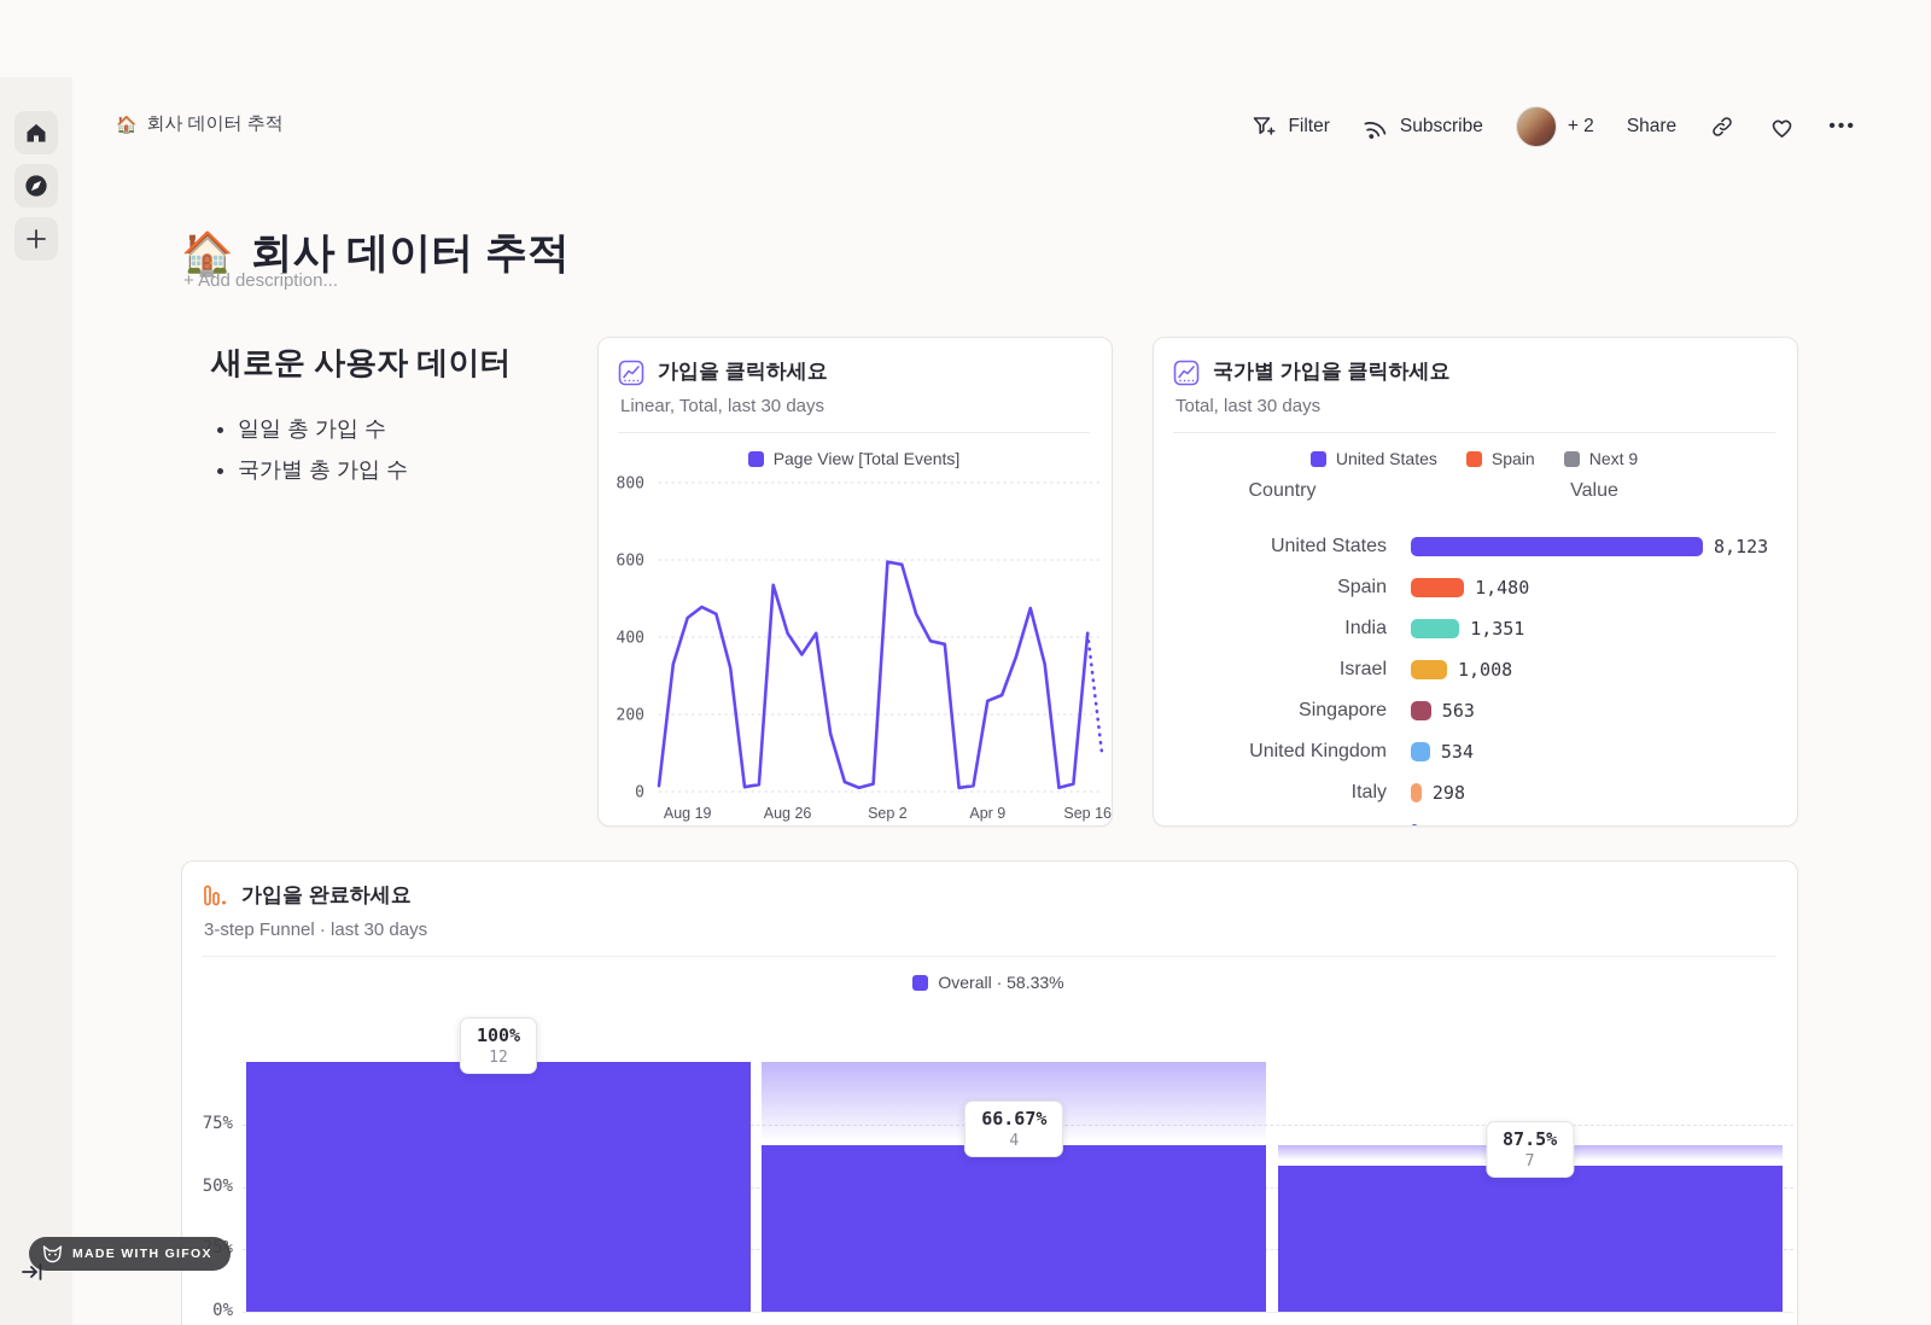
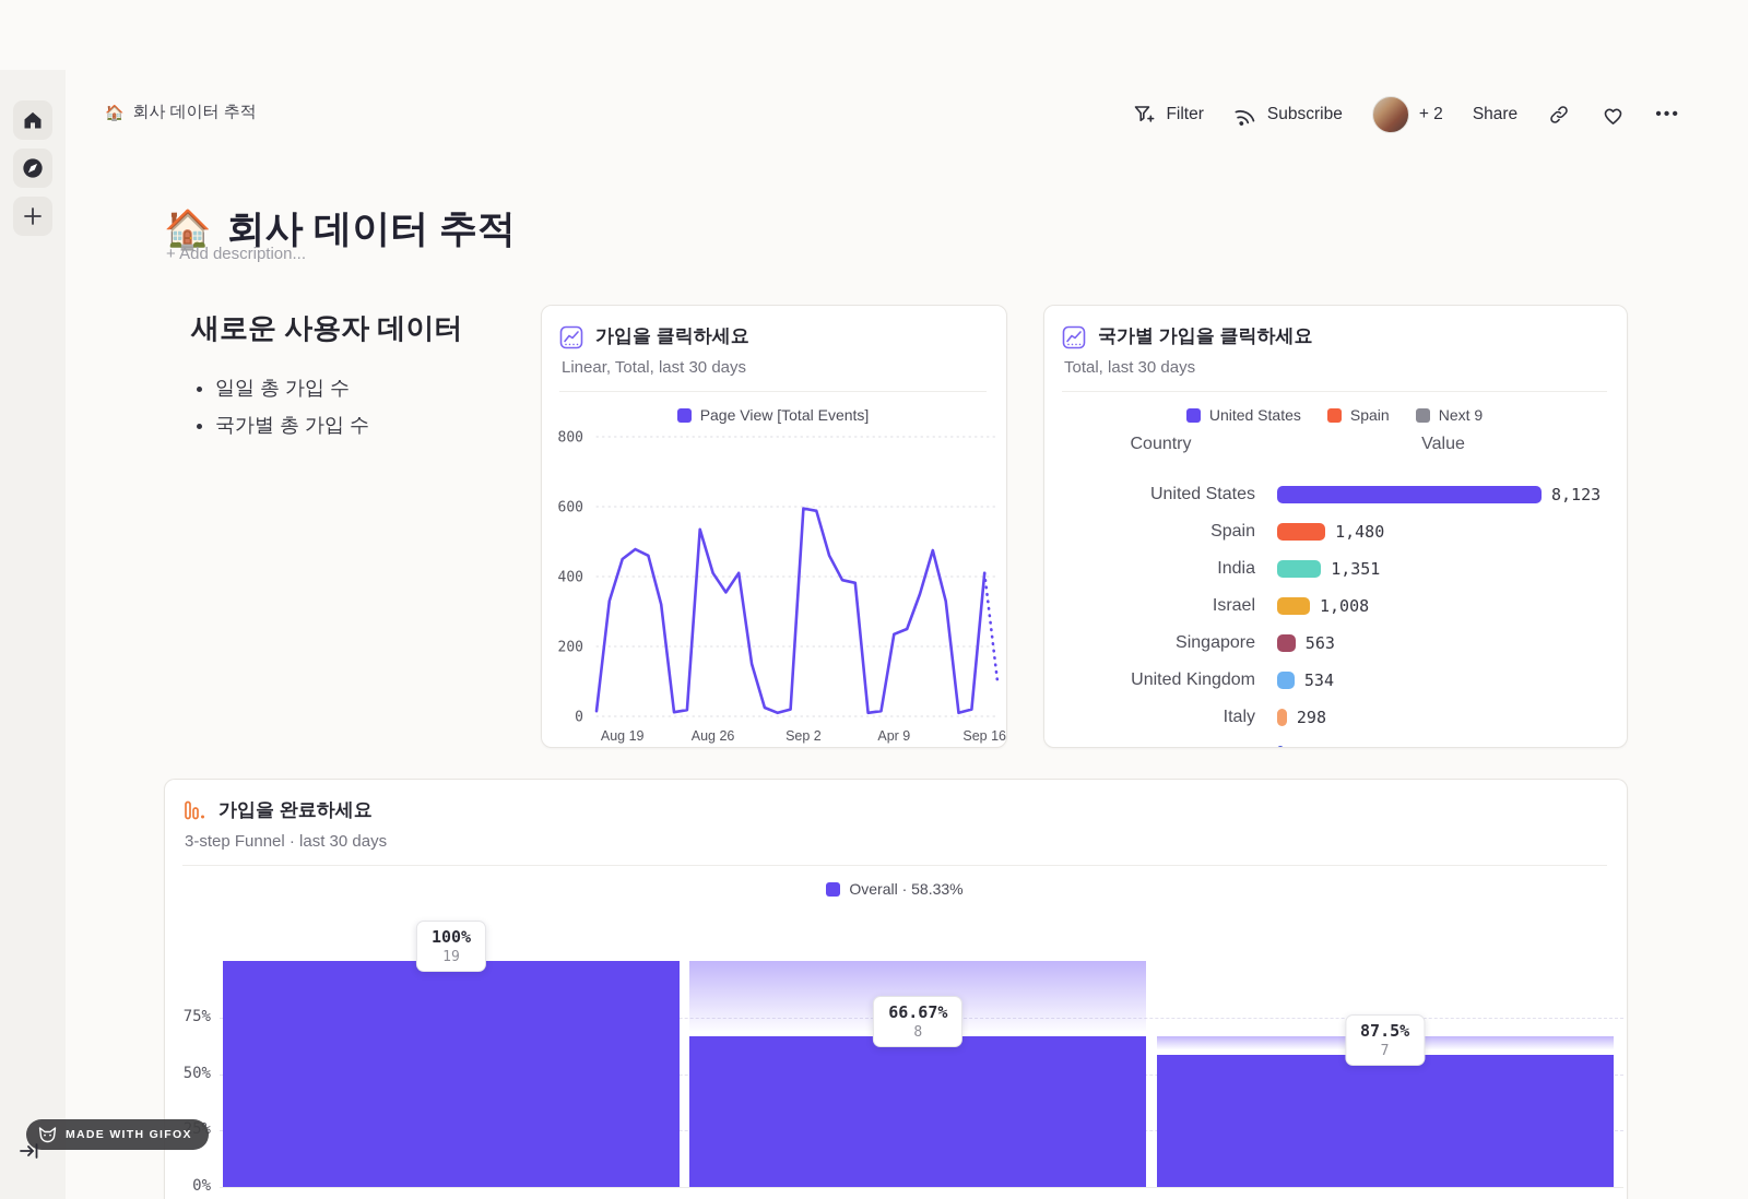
  🏠
  회사 데이터 추적
  Filter
  Subscribe
  + 2
  Share
  •••
  🏠
  회사 데이터 추적
  + Add description...
  새로운 사용자 데이터
  일일 총 가입 수
  국가별 총 가입 수
  가입을 클릭하세요
  Linear, Total, last 30 days
  Page View [Total Events]
  0
  200
  400
  600
  800
  Aug 19
  Aug 26
  Sep 2
  Apr 9
  Sep 16
  국가별 가입을 클릭하세요
  Total, last 30 days
  United States
  Spain
  Next 9
  Country
  Value
  United States
  8,123
  Spain
  1,480
  India
  1,351
  Israel
  1,008
  Singapore
  563
  United Kingdom
  534
  Italy
  298
  가입을 완료하세요
  3-step Funnel · last 30 days
  Overall · 58.33%
  0%
  50%
  75%
  100%
- 12
+ 19
  66.67%
- 4
+ 8
  87.5%
  7
  MADE WITH GIFOX
